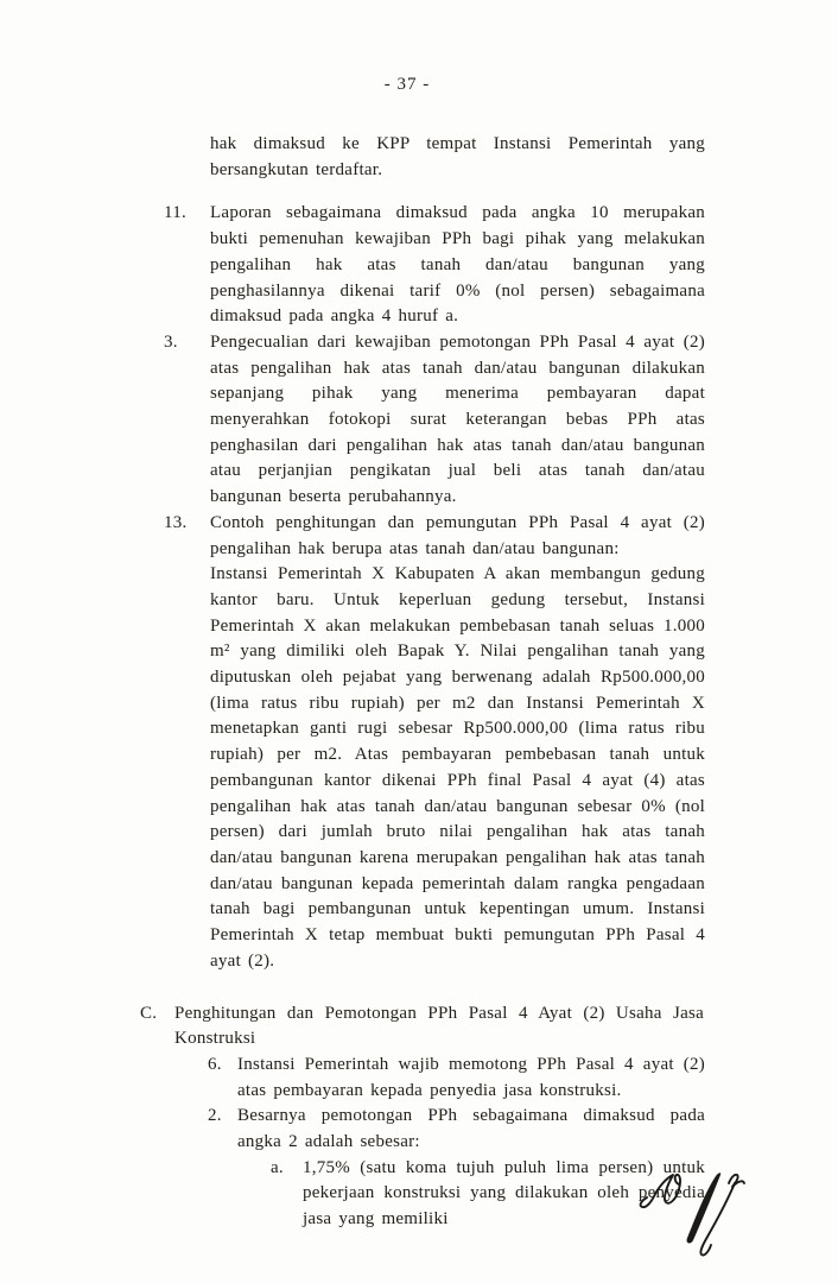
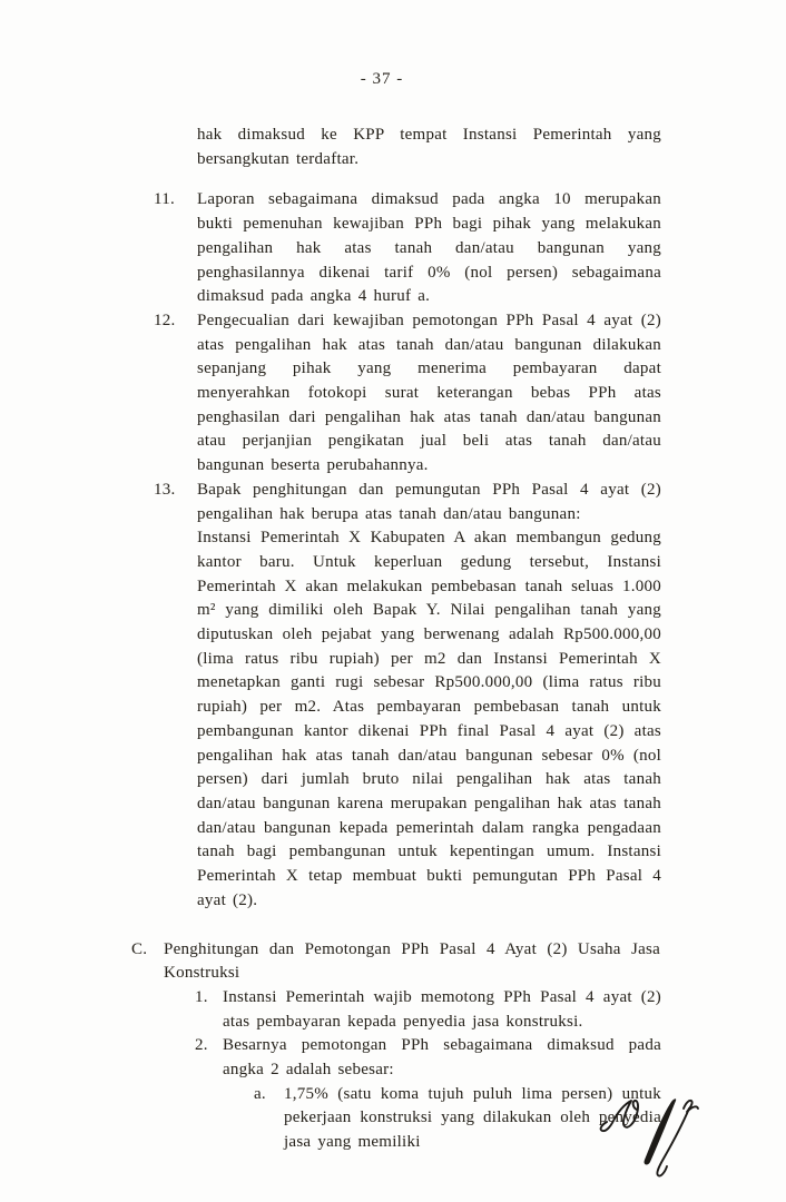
  - 37 -
  hak dimaksud ke KPP tempat Instansi Pemerintah yang bersangkutan terdaftar.
  11.
  Laporan sebagaimana dimaksud pada angka 10 merupakan bukti pemenuhan kewajiban PPh bagi pihak yang melakukan pengalihan hak atas tanah dan/atau bangunan yang penghasilannya dikenai tarif 0% (nol persen) sebagaimana dimaksud pada angka 4 huruf a.
- 3.
+ 12.
  Pengecualian dari kewajiban pemotongan PPh Pasal 4 ayat (2) atas pengalihan hak atas tanah dan/atau bangunan dilakukan sepanjang pihak yang menerima pembayaran dapat menyerahkan fotokopi surat keterangan bebas PPh atas penghasilan dari pengalihan hak atas tanah dan/atau bangunan atau perjanjian pengikatan jual beli atas tanah dan/atau bangunan beserta perubahannya.
  13.
- Contoh penghitungan dan pemungutan PPh Pasal 4 ayat (2) pengalihan hak berupa atas tanah dan/atau bangunan:
+ Bapak penghitungan dan pemungutan PPh Pasal 4 ayat (2) pengalihan hak berupa atas tanah dan/atau bangunan:
- Instansi Pemerintah X Kabupaten A akan membangun gedung kantor baru. Untuk keperluan gedung tersebut, Instansi Pemerintah X akan melakukan pembebasan tanah seluas 1.000 m² yang dimiliki oleh Bapak Y. Nilai pengalihan tanah yang diputuskan oleh pejabat yang berwenang adalah Rp500.000,00 (lima ratus ribu rupiah) per m2 dan Instansi Pemerintah X menetapkan ganti rugi sebesar Rp500.000,00 (lima ratus ribu rupiah) per m2. Atas pembayaran pembebasan tanah untuk pembangunan kantor dikenai PPh final Pasal 4 ayat (4) atas pengalihan hak atas tanah dan/atau bangunan sebesar 0% (nol persen) dari jumlah bruto nilai pengalihan hak atas tanah dan/atau bangunan karena merupakan pengalihan hak atas tanah dan/atau bangunan kepada pemerintah dalam rangka pengadaan tanah bagi pembangunan untuk kepentingan umum. Instansi Pemerintah X tetap membuat bukti pemungutan PPh Pasal 4 ayat (2).
+ Instansi Pemerintah X Kabupaten A akan membangun gedung kantor baru. Untuk keperluan gedung tersebut, Instansi Pemerintah X akan melakukan pembebasan tanah seluas 1.000 m² yang dimiliki oleh Bapak Y. Nilai pengalihan tanah yang diputuskan oleh pejabat yang berwenang adalah Rp500.000,00 (lima ratus ribu rupiah) per m2 dan Instansi Pemerintah X menetapkan ganti rugi sebesar Rp500.000,00 (lima ratus ribu rupiah) per m2. Atas pembayaran pembebasan tanah untuk pembangunan kantor dikenai PPh final Pasal 4 ayat (2) atas pengalihan hak atas tanah dan/atau bangunan sebesar 0% (nol persen) dari jumlah bruto nilai pengalihan hak atas tanah dan/atau bangunan karena merupakan pengalihan hak atas tanah dan/atau bangunan kepada pemerintah dalam rangka pengadaan tanah bagi pembangunan untuk kepentingan umum. Instansi Pemerintah X tetap membuat bukti pemungutan PPh Pasal 4 ayat (2).
  C.
  Penghitungan dan Pemotongan PPh Pasal 4 Ayat (2) Usaha Jasa Konstruksi
- 6.
+ 1.
  Instansi Pemerintah wajib memotong PPh Pasal 4 ayat (2) atas pembayaran kepada penyedia jasa konstruksi.
  2.
  Besarnya pemotongan PPh sebagaimana dimaksud pada angka 2 adalah sebesar:
  a.
  1,75% (satu koma tujuh puluh lima persen) untuk pekerjaan konstruksi yang dilakukan oleh penydia jasa yang memiliki
